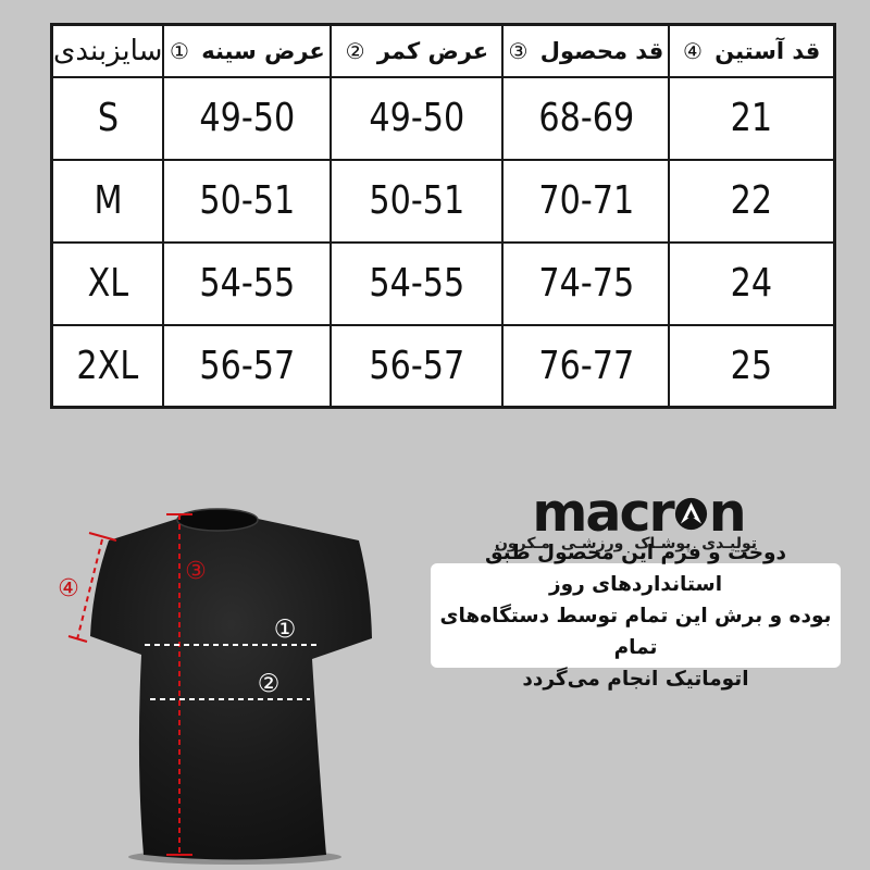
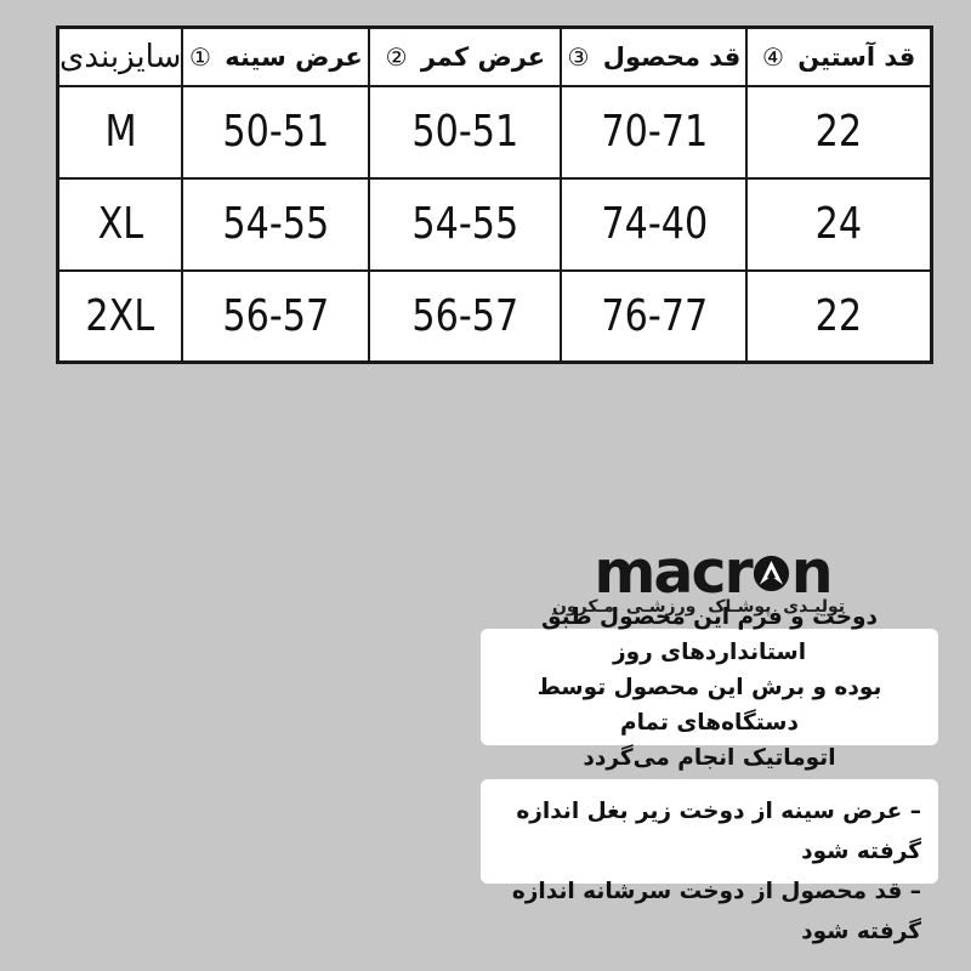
  سایزبندی	عرض سینه ①	عرض کمر ②	قد محصول ③	قد آستین ④
- S	49-50	49-50	68-69	21
  M	50-51	50-51	70-71	22
- XL	54-55	54-55	74-75	24
+ XL	54-55	54-55	74-40	24
- 2XL	56-57	56-57	76-77	25
+ 2XL	56-57	56-57	76-77	22
- ③
- ④
- ①
- ②
  macr
  n
  تولیـدی پوشـاک ورزشـی مـکرون
  دوخت و فرم این محصول طبق استانداردهای روز
- بوده و برش این تمام توسط دستگاه‌های تمام
+ بوده و برش این محصول توسط دستگاه‌های تمام
  اتوماتیک انجام می‌گردد
+ – عرض سینه از دوخت زیر بغل اندازه گرفته شود
+ – قد محصول از دوخت سرشانه اندازه گرفته شود
